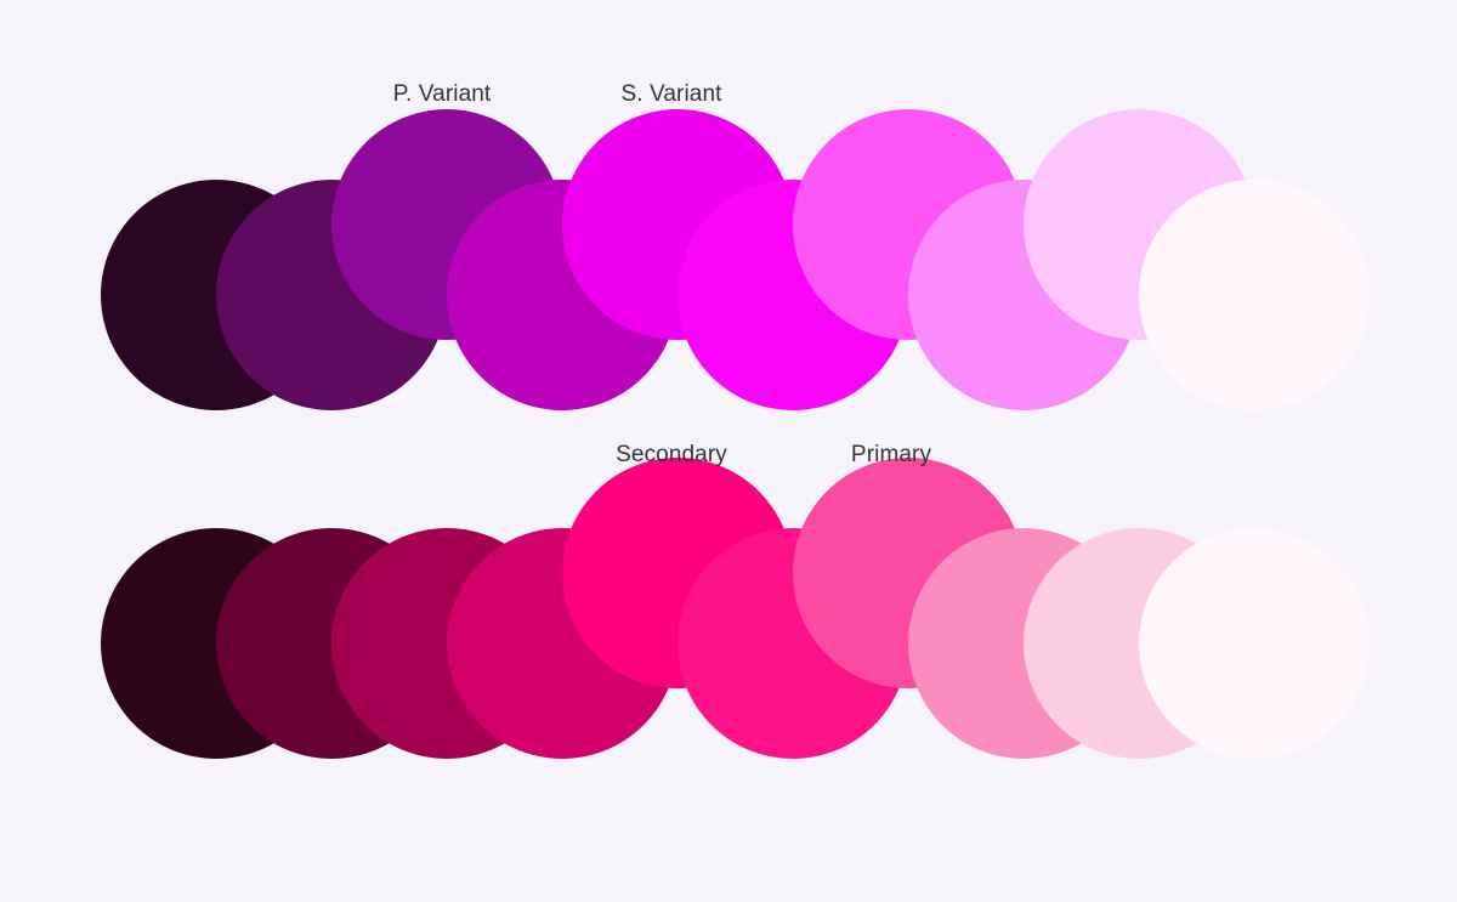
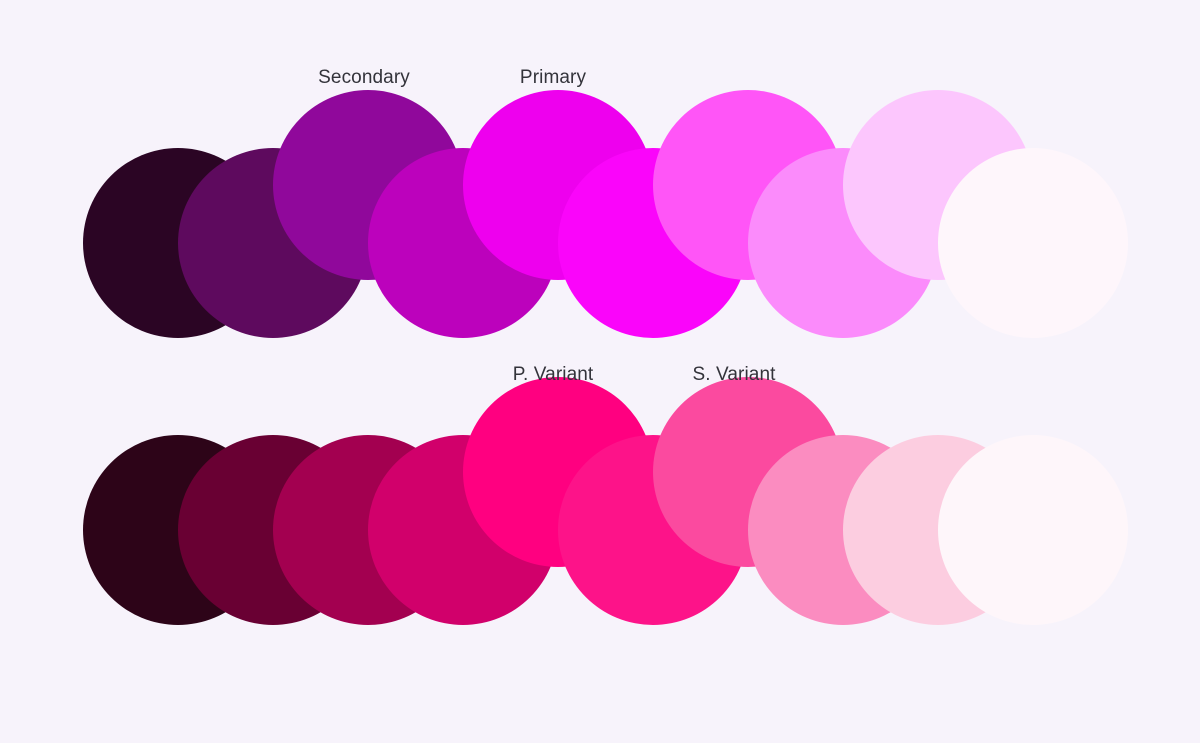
- P. Variant
+ Secondary
- S. Variant
+ Primary
- Secondary
+ P. Variant
- Primary
+ S. Variant
